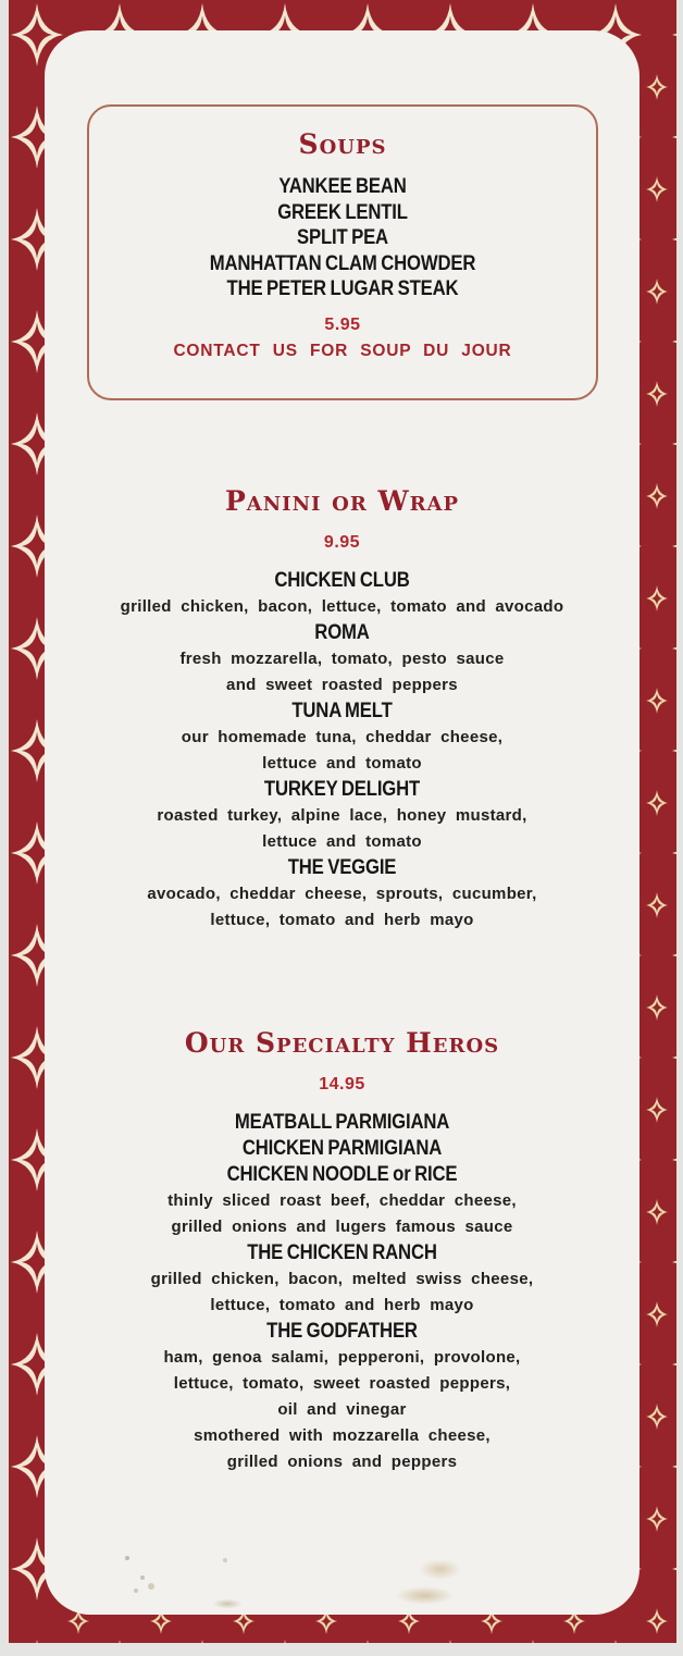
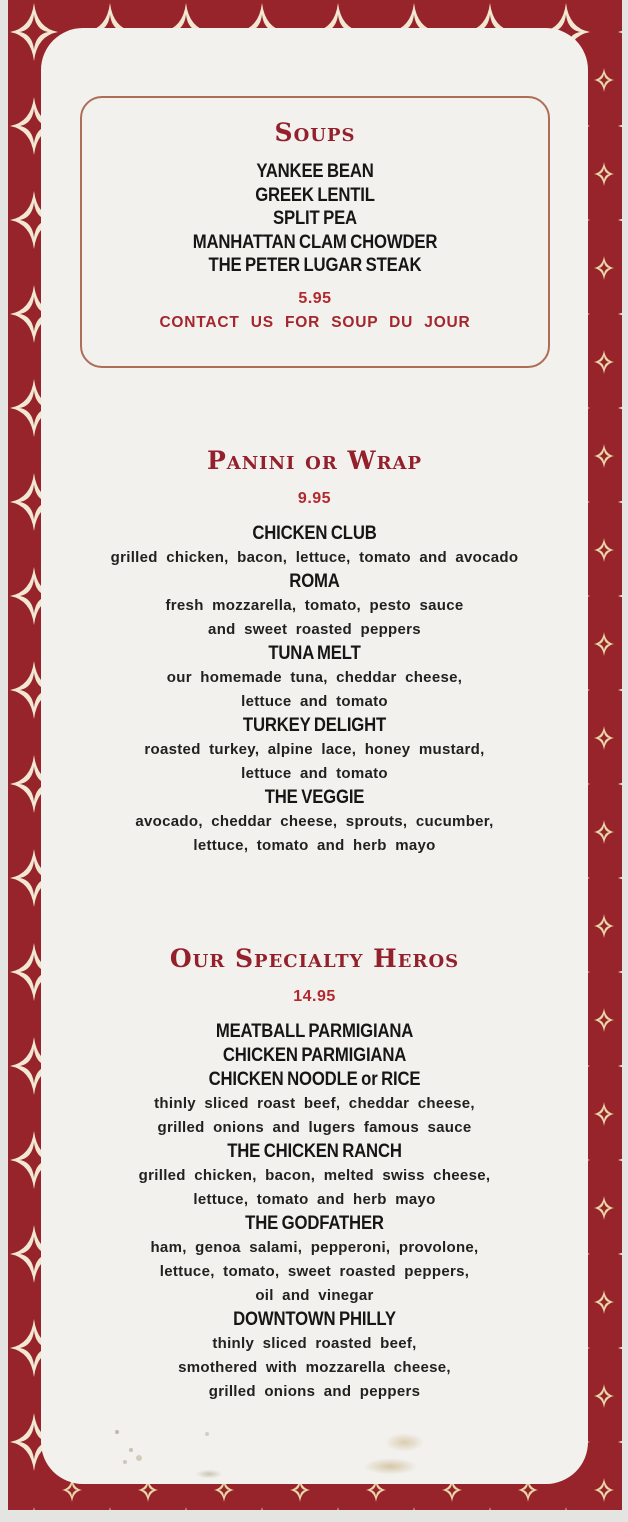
  Soups
  YANKEE BEAN
  GREEK LENTIL
  SPLIT PEA
  MANHATTAN CLAM CHOWDER
  THE PETER LUGAR STEAK
  5.95
  CONTACT US FOR SOUP DU JOUR
  Panini or Wrap
  9.95
  CHICKEN CLUB
  grilled chicken, bacon, lettuce, tomato and avocado
  ROMA
  fresh mozzarella, tomato, pesto sauce
  and sweet roasted peppers
  TUNA MELT
  our homemade tuna, cheddar cheese,
  lettuce and tomato
  TURKEY DELIGHT
  roasted turkey, alpine lace, honey mustard,
  lettuce and tomato
  THE VEGGIE
  avocado, cheddar cheese, sprouts, cucumber,
  lettuce, tomato and herb mayo
  Our Specialty Heros
  14.95
  MEATBALL PARMIGIANA
  CHICKEN PARMIGIANA
  CHICKEN NOODLE or RICE
  thinly sliced roast beef, cheddar cheese,
  grilled onions and lugers famous sauce
  THE CHICKEN RANCH
  grilled chicken, bacon, melted swiss cheese,
  lettuce, tomato and herb mayo
  THE GODFATHER
  ham, genoa salami, pepperoni, provolone,
  lettuce, tomato, sweet roasted peppers,
  oil and vinegar
+ DOWNTOWN PHILLY
+ thinly sliced roasted beef,
  smothered with mozzarella cheese,
  grilled onions and peppers
